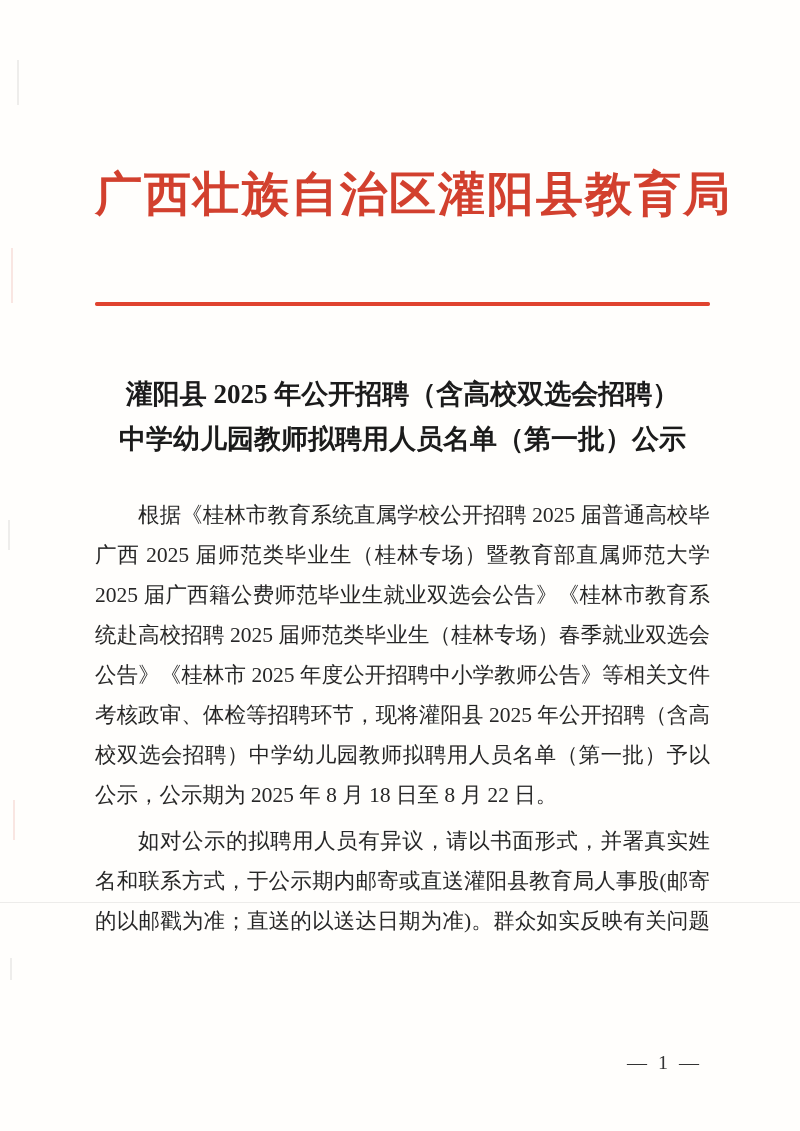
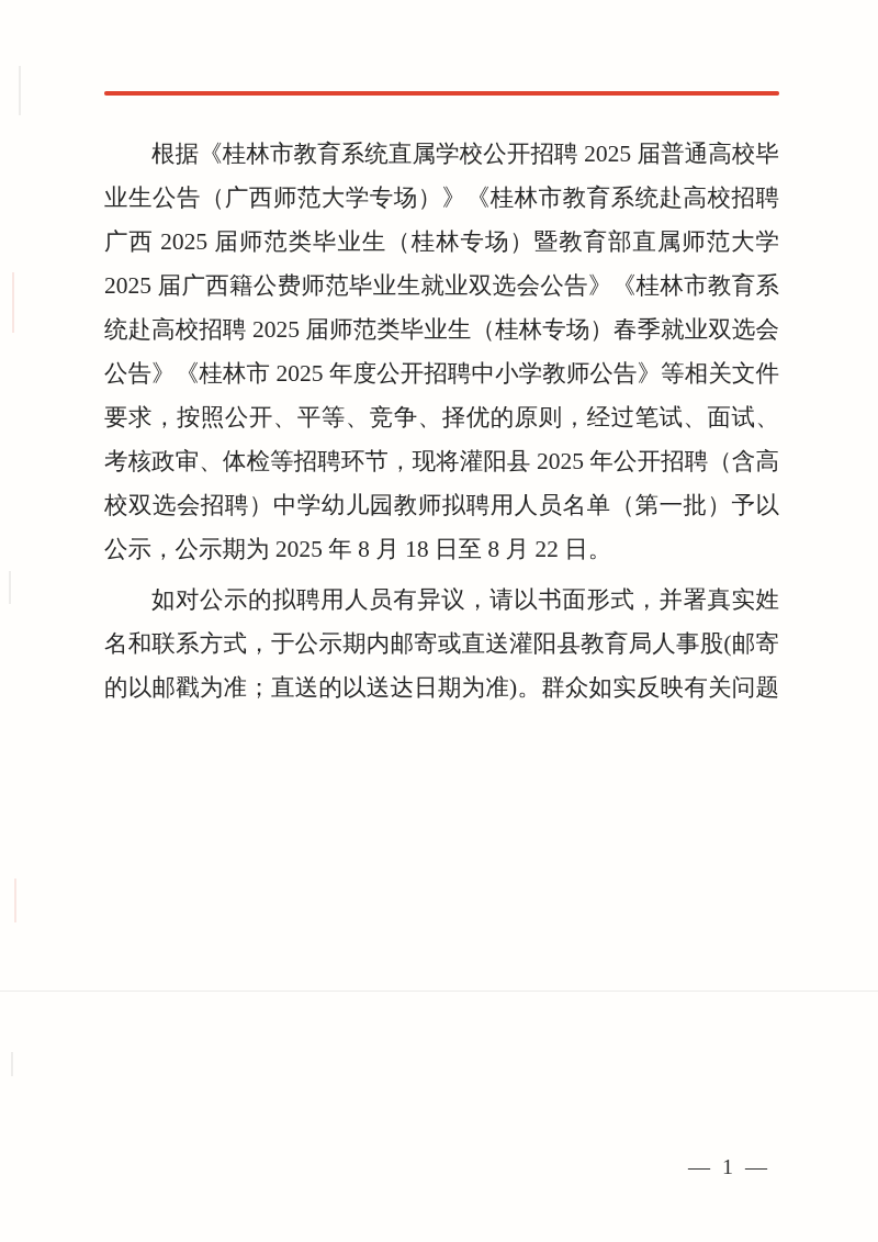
- 广西壮族自治区灌阳县教育局
- 灌阳县 2025 年公开招聘（含高校双选会招聘）
- 中学幼儿园教师拟聘用人员名单（第一批）公示
  根据《桂林市教育系统直属学校公开招聘 2025 届普通高校毕
+ 业生公告（广西师范大学专场）》《桂林市教育系统赴高校招聘
  广西 2025 届师范类毕业生（桂林专场）暨教育部直属师范大学
  2025 届广西籍公费师范毕业生就业双选会公告》《桂林市教育系
  统赴高校招聘 2025 届师范类毕业生（桂林专场）春季就业双选会
  公告》《桂林市 2025 年度公开招聘中小学教师公告》等相关文件
+ 要求，按照公开、平等、竞争、择优的原则，经过笔试、面试、
  考核政审、体检等招聘环节，现将灌阳县 2025 年公开招聘（含高
  校双选会招聘）中学幼儿园教师拟聘用人员名单（第一批）予以
  公示，公示期为 2025 年 8 月 18 日至 8 月 22 日。
  如对公示的拟聘用人员有异议，请以书面形式，并署真实姓
  名和联系方式，于公示期内邮寄或直送灌阳县教育局人事股(邮寄
  的以邮戳为准；直送的以送达日期为准)。群众如实反映有关问题
  — 1 —
